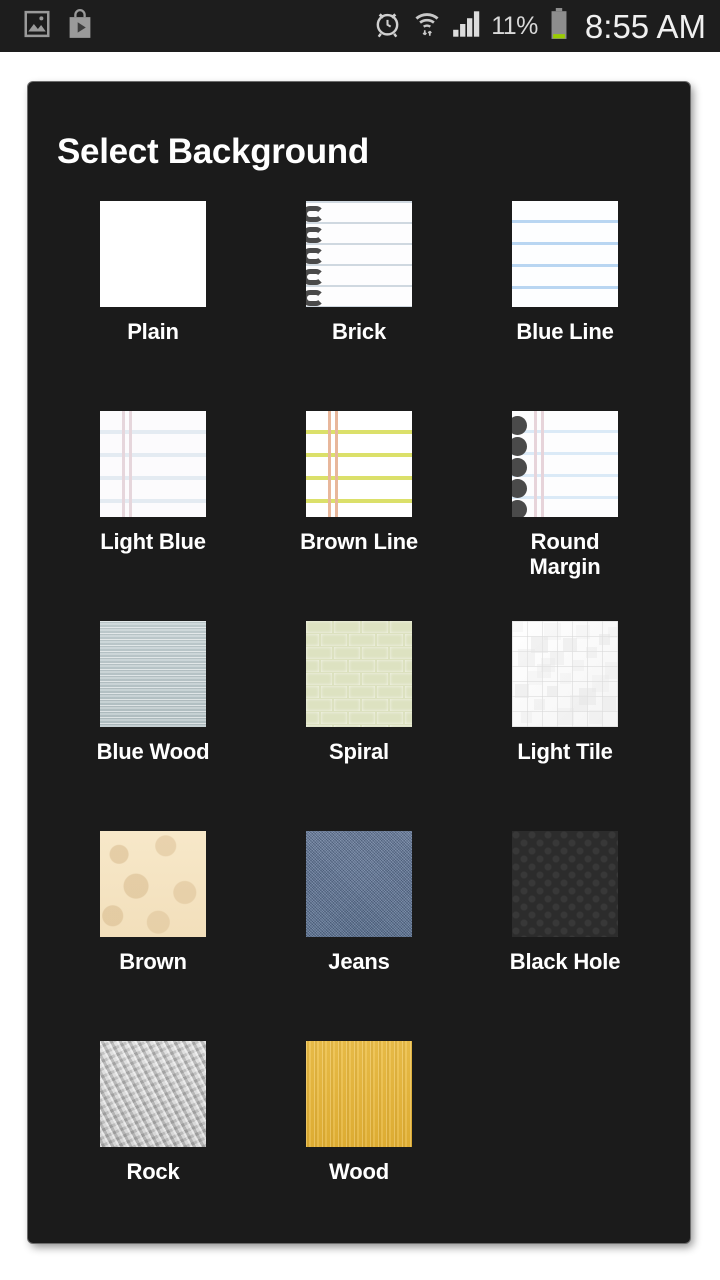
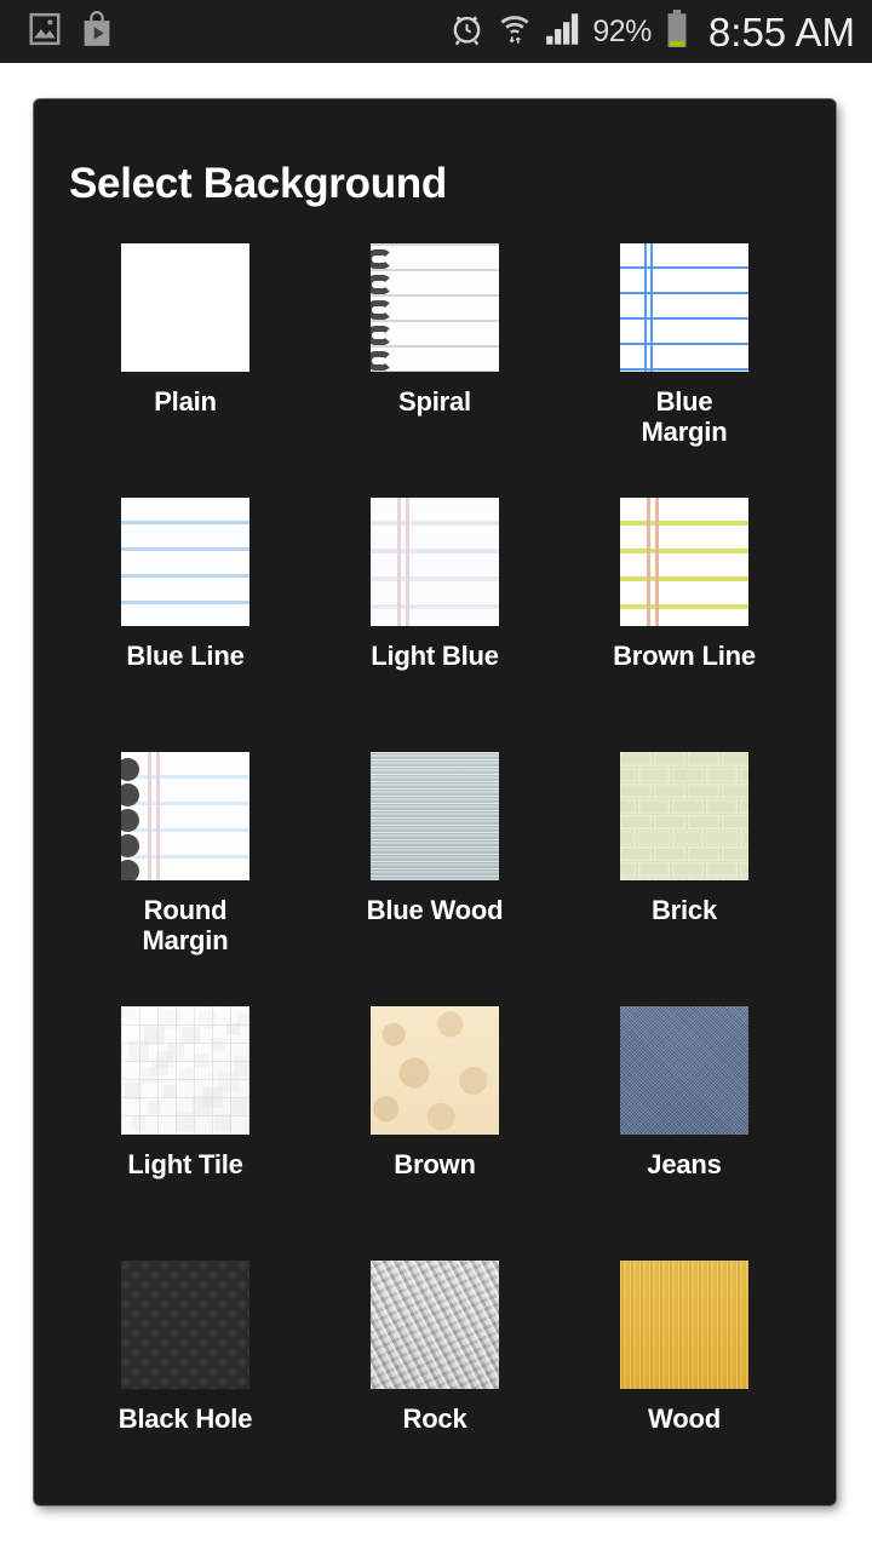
- 11%
+ 92%
  8:55 AM
  Select Background
  Plain
- Brick
+ Spiral
+ Blue Margin
  Blue Line
  Light Blue
  Brown Line
  Round Margin
  Blue Wood
- Spiral
+ Brick
  Light Tile
  Brown
  Jeans
  Black Hole
  Rock
  Wood
